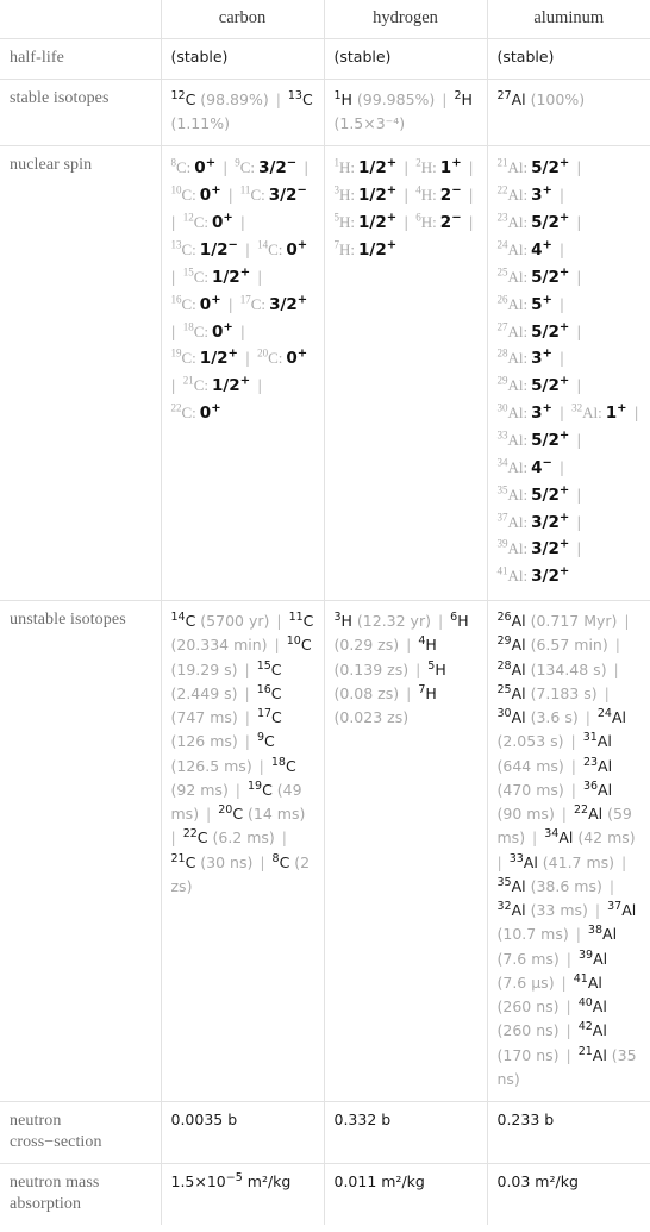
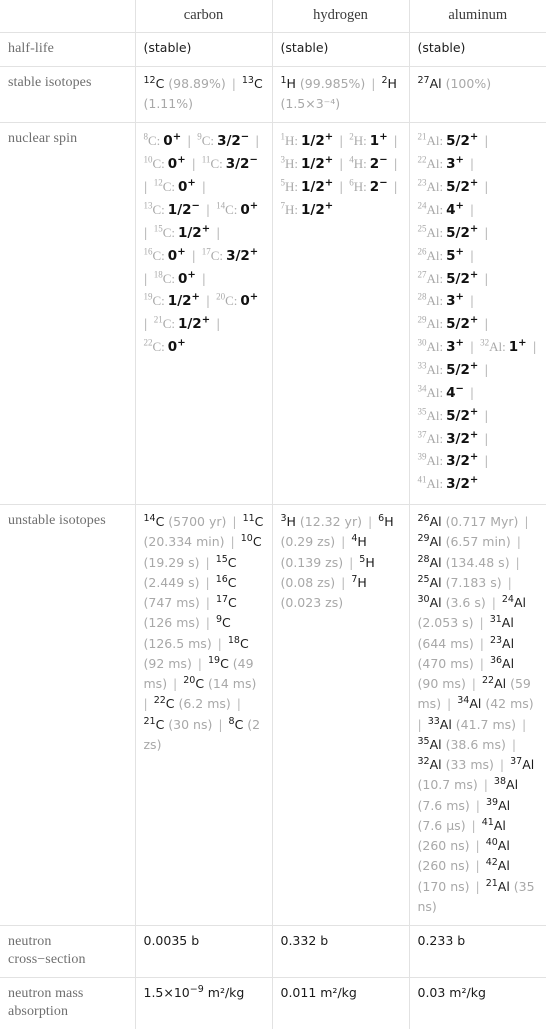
  	carbon	hydrogen	aluminum
  half-life	(stable)	(stable)	(stable)
  stable isotopes	12C (98.89%) | 13C (1.11%)	1H (99.985%) | 2H (1.5×3⁻⁴)	27Al (100%)
  nuclear spin	8C: 0+ | 9C: 3/2− | 10C: 0+ | 11C: 3/2− | 12C: 0+ | 13C: 1/2− | 14C: 0+ | 15C: 1/2+ | 16C: 0+ | 17C: 3/2+ | 18C: 0+ | 19C: 1/2+ | 20C: 0+ | 21C: 1/2+ | 22C: 0+	1H: 1/2+ | 2H: 1+ | 3H: 1/2+ | 4H: 2− | 5H: 1/2+ | 6H: 2− | 7H: 1/2+	21Al: 5/2+ | 22Al: 3+ | 23Al: 5/2+ | 24Al: 4+ | 25Al: 5/2+ | 26Al: 5+ | 27Al: 5/2+ | 28Al: 3+ | 29Al: 5/2+ | 30Al: 3+ | 32Al: 1+ | 33Al: 5/2+ | 34Al: 4− | 35Al: 5/2+ | 37Al: 3/2+ | 39Al: 3/2+ | 41Al: 3/2+
  unstable isotopes	14C (5700 yr) | 11C (20.334 min) | 10C (19.29 s) | 15C (2.449 s) | 16C (747 ms) | 17C (126 ms) | 9C (126.5 ms) | 18C (92 ms) | 19C (49 ms) | 20C (14 ms) | 22C (6.2 ms) | 21C (30 ns) | 8C (2 zs)	3H (12.32 yr) | 6H (0.29 zs) | 4H (0.139 zs) | 5H (0.08 zs) | 7H (0.023 zs)	26Al (0.717 Myr) | 29Al (6.57 min) | 28Al (134.48 s) | 25Al (7.183 s) | 30Al (3.6 s) | 24Al (2.053 s) | 31Al (644 ms) | 23Al (470 ms) | 36Al (90 ms) | 22Al (59 ms) | 34Al (42 ms) | 33Al (41.7 ms) | 35Al (38.6 ms) | 32Al (33 ms) | 37Al (10.7 ms) | 38Al (7.6 ms) | 39Al (7.6 µs) | 41Al (260 ns) | 40Al (260 ns) | 42Al (170 ns) | 21Al (35 ns)
  neutron cross−section	0.0035 b	0.332 b	0.233 b
- neutron mass absorption	1.5×10−5 m²/kg	0.011 m²/kg	0.03 m²/kg
+ neutron mass absorption	1.5×10−9 m²/kg	0.011 m²/kg	0.03 m²/kg
